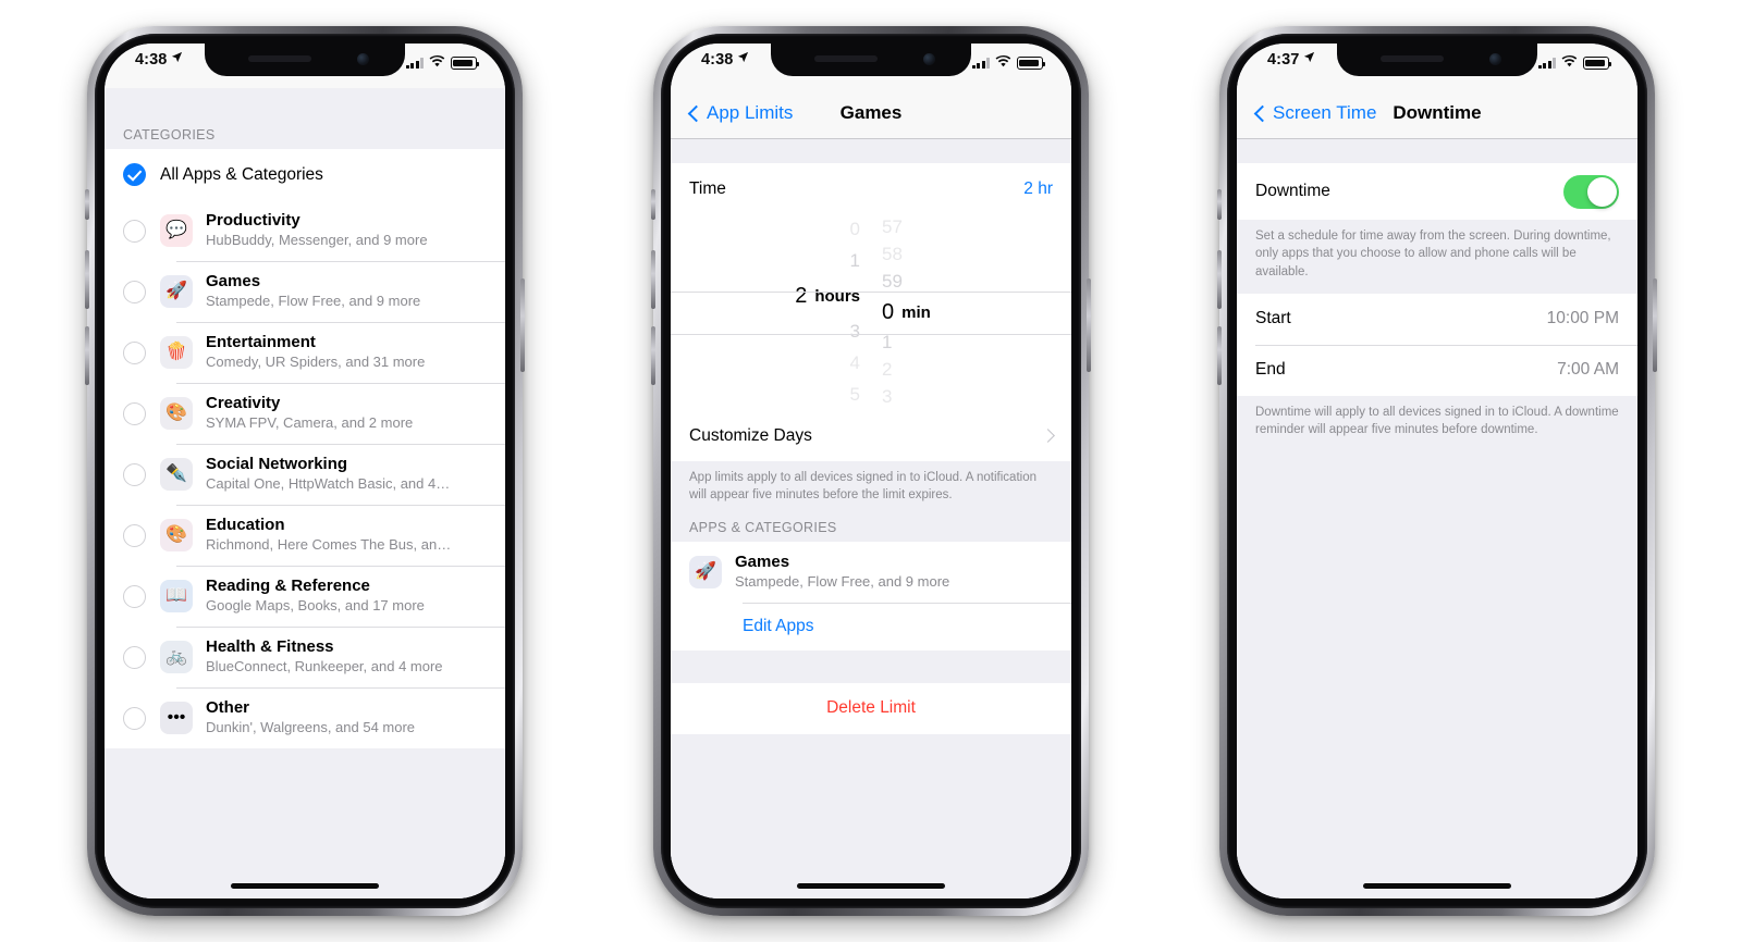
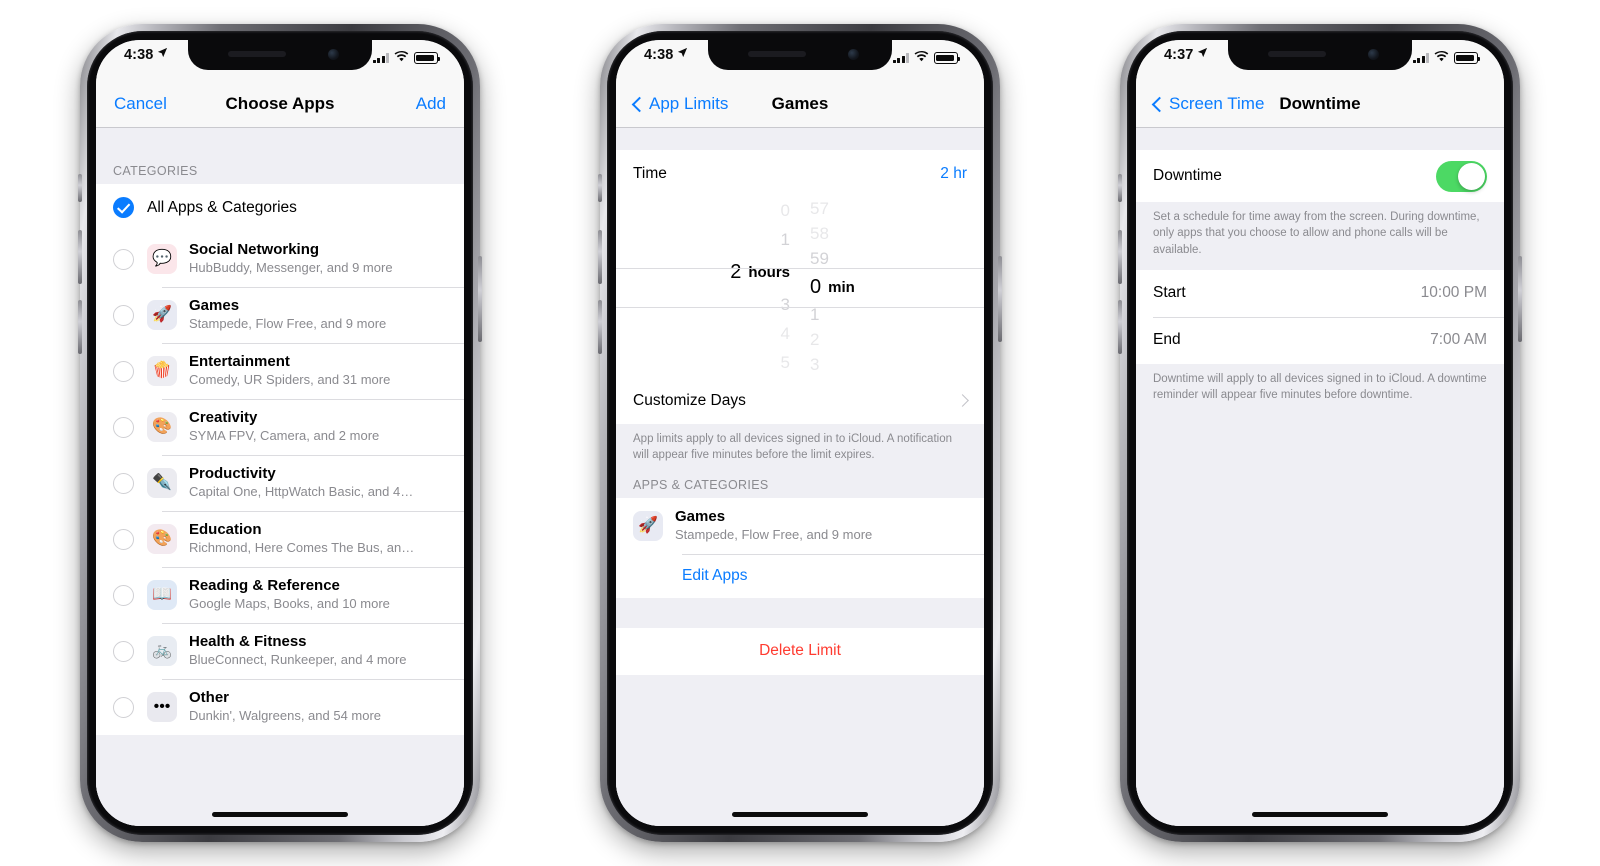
  4:38
+ Cancel
+ Choose Apps
+ Add
  CATEGORIES
  All Apps & Categories
  💬
- Productivity
+ Social Networking
  HubBuddy, Messenger, and 9 more
  🚀
  Games
  Stampede, Flow Free, and 9 more
  🍿
  Entertainment
  Comedy, UR Spiders, and 31 more
  🎨
  Creativity
  SYMA FPV, Camera, and 2 more
  ✒️
- Social Networking
+ Productivity
  Capital One, HttpWatch Basic, and 4…
  🎨
  Education
  Richmond, Here Comes The Bus, an…
  📖
  Reading & Reference
- Google Maps, Books, and 17 more
+ Google Maps, Books, and 10 more
  🚲
  Health & Fitness
  BlueConnect, Runkeeper, and 4 more
  •••
  Other
  Dunkin', Walgreens, and 54 more
  4:38
  App Limits
  Games
  Time
  2 hr
  0
  1
  2
  hours
  3
  4
  5
  57
  58
  59
  0
  min
  1
  2
  3
  Customize Days
  App limits apply to all devices signed in to iCloud. A notification will appear five minutes before the limit expires.
  APPS & CATEGORIES
  🚀
  Games
  Stampede, Flow Free, and 9 more
  Edit Apps
  Delete Limit
  4:37
  Screen Time
  Downtime
  Downtime
  Set a schedule for time away from the screen. During downtime, only apps that you choose to allow and phone calls will be available.
  Start
  10:00 PM
  End
  7:00 AM
  Downtime will apply to all devices signed in to iCloud. A downtime reminder will appear five minutes before downtime.
